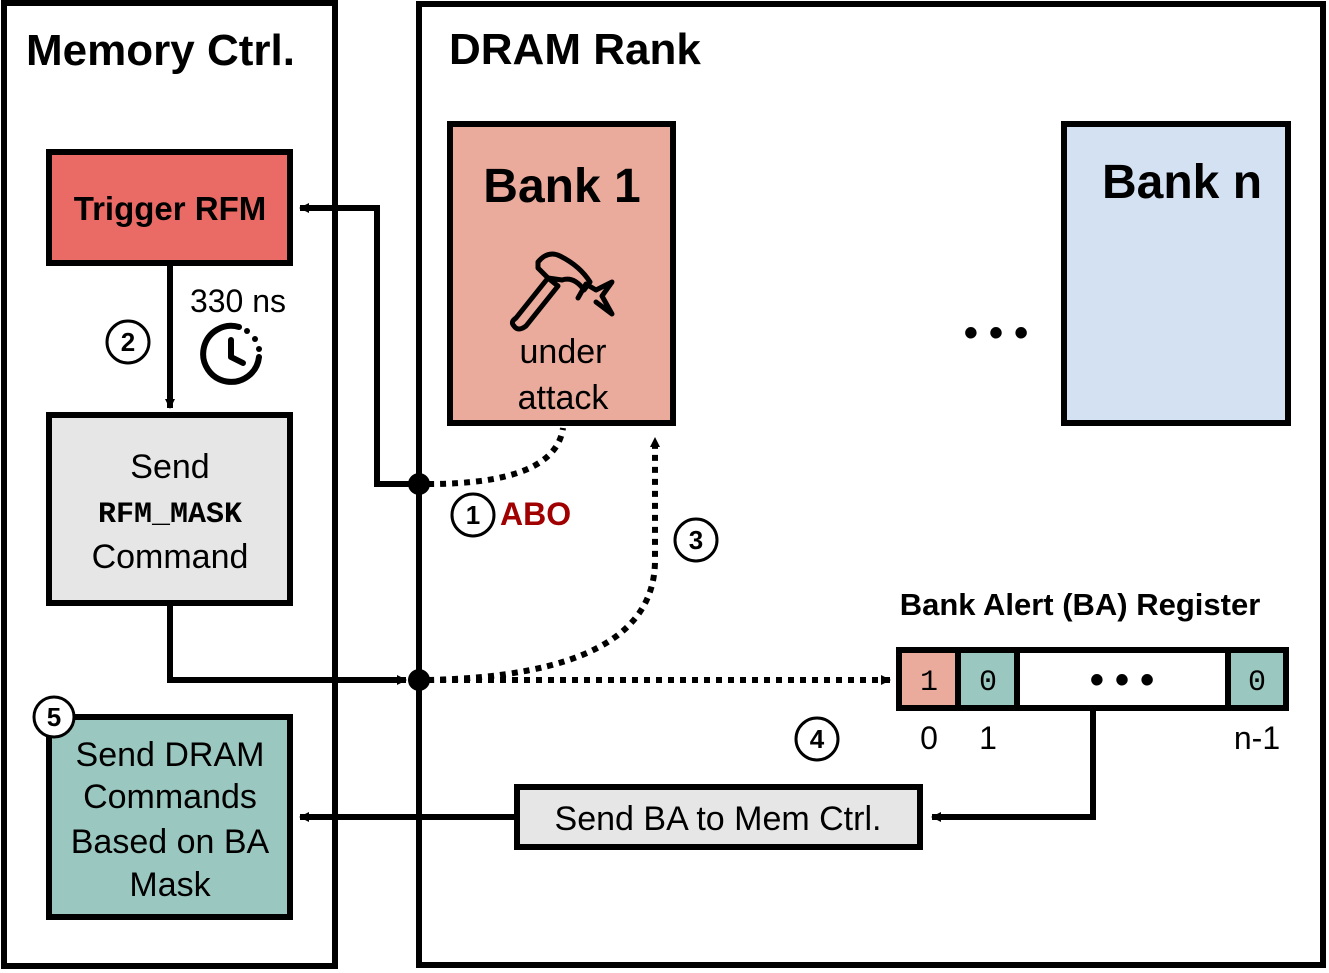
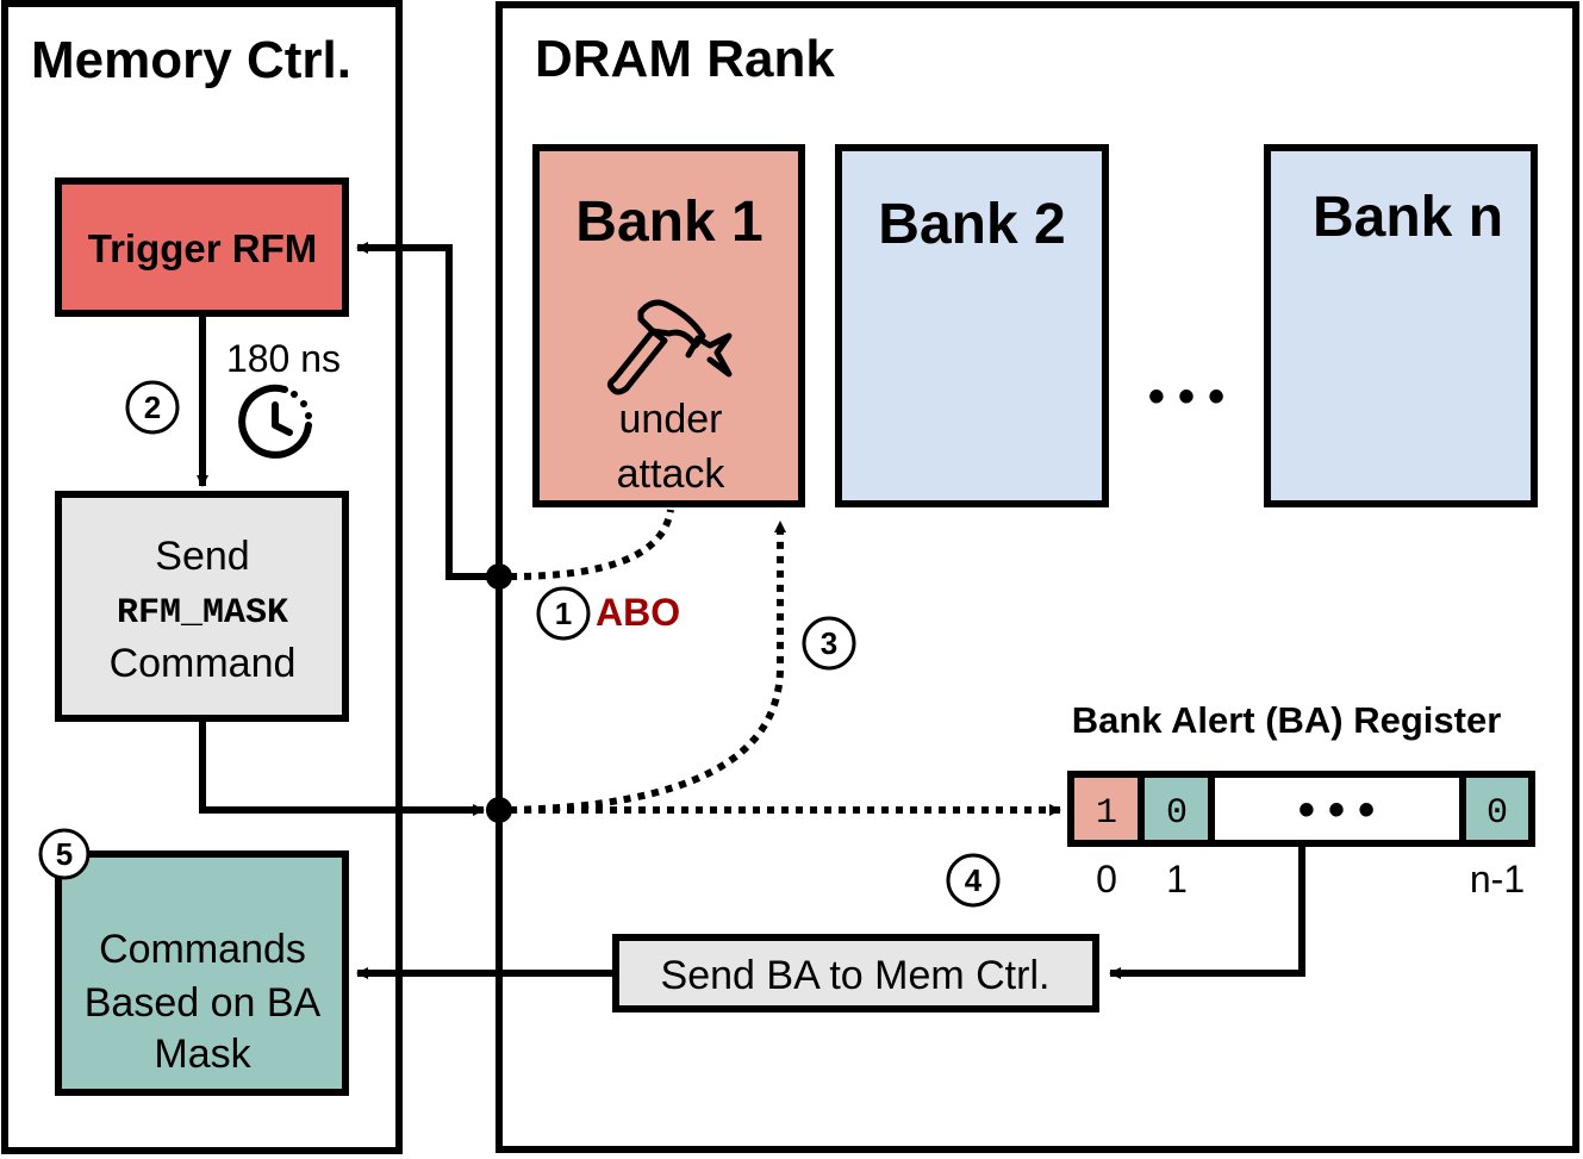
  Memory Ctrl.
  DRAM Rank
  Trigger RFM
  2
- 330 ns
+ 180 ns
  Send
  RFM_MASK
  Command
- Send DRAM
  Commands
  Based on BA
  Mask
  5
  Bank 1
  under
  attack
+ Bank 2
  • • •
  Bank n
  1
  ABO
  3
  Bank Alert (BA) Register
  1
  0
  0
  • • •
  0
  1
  n-1
  4
  Send BA to Mem Ctrl.
